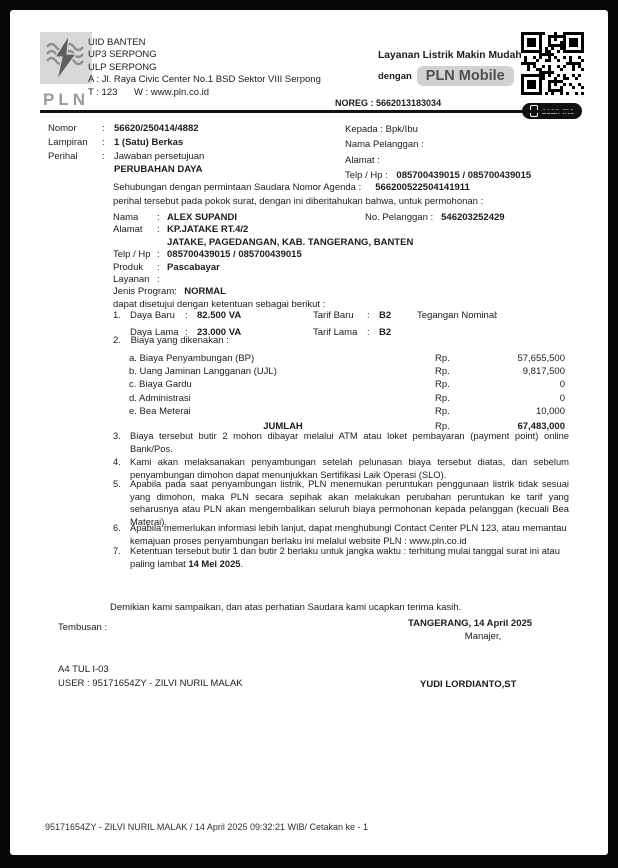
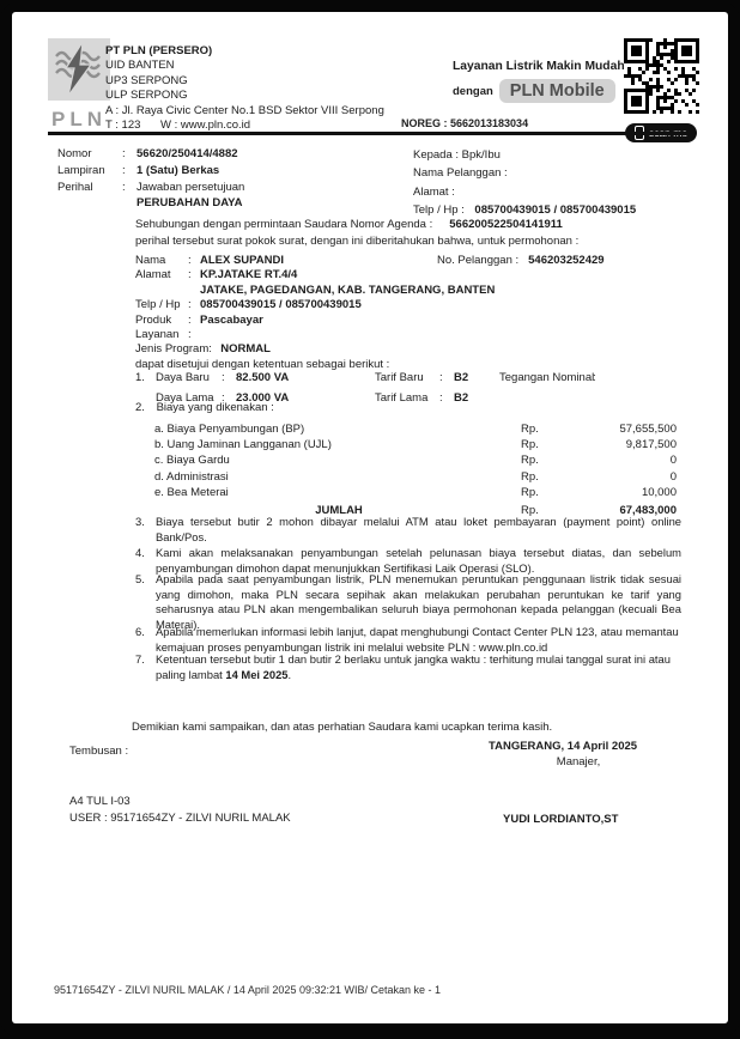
  PLN
+ PT PLN (PERSERO)
  UID BANTEN
  UP3 SERPONG
  ULP SERPONG
  A : Jl. Raya Civic Center No.1 BSD Sektor VIII Serpong
  T : 123 W : www.pln.co.id
  Layanan Listrik Makin Mudah
  dengan
  PLN Mobile
  NOREG : 5662013183034
  Nomor : 56620/250414/4882
  Lampiran : 1 (Satu) Berkas
  Perihal : Jawaban persetujuan
  PERUBAHAN DAYA
  Kepada : Bpk/Ibu
  Nama Pelanggan :
  Alamat :
  Telp / Hp : 085700439015 / 085700439015
  Sehubungan dengan permintaan Saudara Nomor Agenda : 566200522504141911
- perihal tersebut pada pokok surat, dengan ini diberitahukan bahwa, untuk permohonan :
+ perihal tersebut surat pokok surat, dengan ini diberitahukan bahwa, untuk permohonan :
  Nama : ALEX SUPANDI
- Alamat : KP.JATAKE RT.4/2
+ Alamat : KP.JATAKE RT.4/4
  JATAKE, PAGEDANGAN, KAB. TANGERANG, BANTEN
  Telp / Hp : 085700439015 / 085700439015
  Produk : Pascabayar
  Layanan :
  Jenis Program: NORMAL
  dapat disetujui dengan ketentuan sebagai berikut :
  No. Pelanggan : 546203252429
  1.
  Daya Baru
  :
  82.500 VA
  Tarif Baru
  :
  B2
  Tegangan Nominal
  :
  Daya Lama
  :
  23.000 VA
  Tarif Lama
  :
  B2
  2. Biaya yang dikenakan :
  a. Biaya Penyambungan (BP)
  Rp.
  57,655,500
  b. Uang Jaminan Langganan (UJL)
  Rp.
  9,817,500
  c. Biaya Gardu
  Rp.
  0
  d. Administrasi
  Rp.
  0
  e. Bea Meterai
  Rp.
  10,000
  JUMLAH
  Rp.
  67,483,000
  3.
  Biaya tersebut butir 2 mohon dibayar melalui ATM atau loket pembayaran (payment point) online Bank/Pos.
  4.
  Kami akan melaksanakan penyambungan setelah pelunasan biaya tersebut diatas, dan sebelum penyambungan dimohon dapat menunjukkan Sertifikasi Laik Operasi (SLO).
  5.
  Apabila pada saat penyambungan listrik, PLN menemukan peruntukan penggunaan listrik tidak sesuai yang dimohon, maka PLN secara sepihak akan melakukan perubahan peruntukan ke tarif yang seharusnya atau PLN akan mengembalikan seluruh biaya permohonan kepada pelanggan (kecuali Bea Materai).
  6.
- Apabila memerlukan informasi lebih lanjut, dapat menghubungi Contact Center PLN 123, atau memantau kemajuan proses penyambungan berlaku ini melalui website PLN : www.pln.co.id
+ Apabila memerlukan informasi lebih lanjut, dapat menghubungi Contact Center PLN 123, atau memantau kemajuan proses penyambungan listrik ini melalui website PLN : www.pln.co.id
  7.
  Ketentuan tersebut butir 1 dan butir 2 berlaku untuk jangka waktu : terhitung mulai tanggal surat ini atau paling lambat 14 Mei 2025.
  Demikian kami sampaikan, dan atas perhatian Saudara kami ucapkan terima kasih.
  Tembusan :
  TANGERANG, 14 April 2025
  Manajer,
  A4 TUL I-03
  USER : 95171654ZY - ZILVI NURIL MALAK
  YUDI LORDIANTO,ST
  95171654ZY - ZILVI NURIL MALAK / 14 April 2025 09:32:21 WIB/ Cetakan ke - 1
